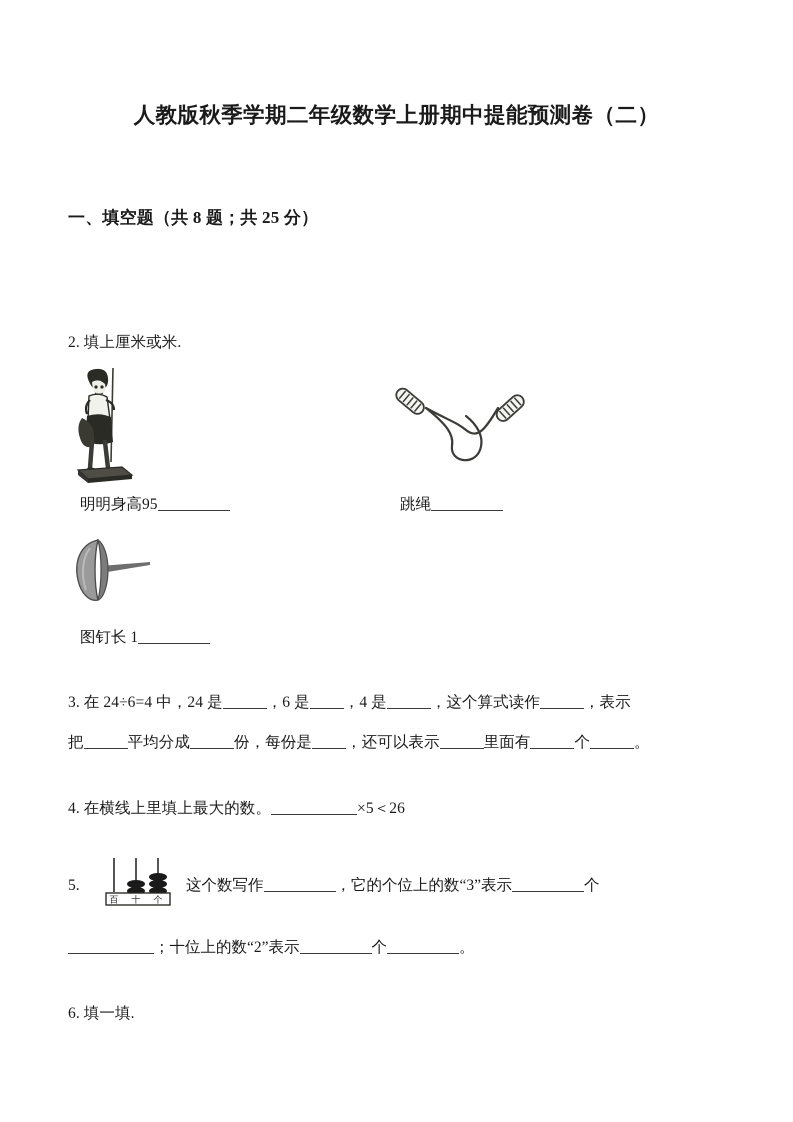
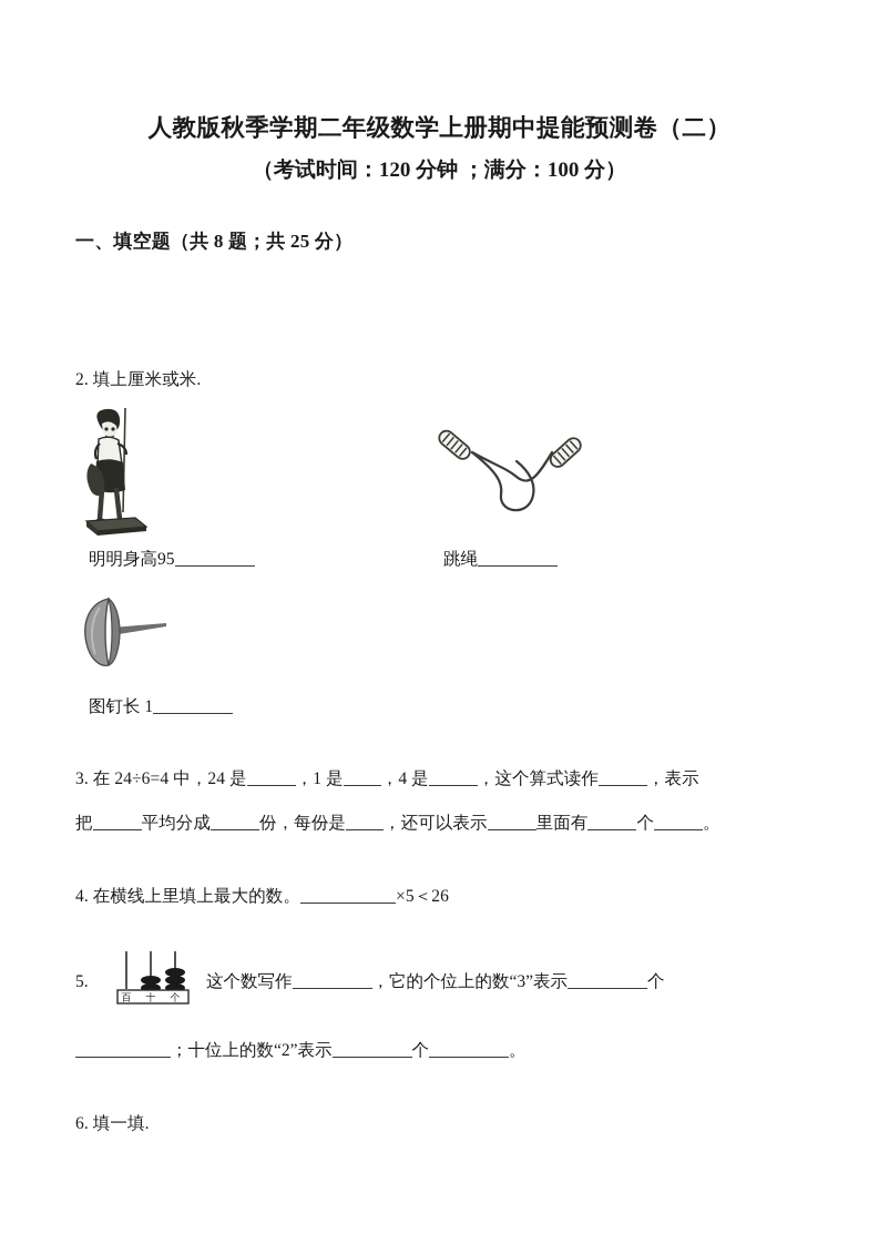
  人教版秋季学期二年级数学上册期中提能预测卷（二）
+ （考试时间：120 分钟 ；满分：100 分）
  一、填空题（共 8 题；共 25 分）
  2. 填上厘米或米.
  明明身高95
  跳绳
  图钉长 1
- 3. 在 24÷6=4 中，24 是 ，6 是 ，4 是 ，这个算式读作 ，表示
+ 3. 在 24÷6=4 中，24 是 ，1 是 ，4 是 ，这个算式读作 ，表示
  把 平均分成 份，每份是 ，还可以表示 里面有 个 。
  4. 在横线上里填上最大的数。 ×5＜26
  百
  十
  个
  5. 这个数写作 ，它的个位上的数“3”表示 个
  ；十位上的数“2”表示 个 。
  6. 填一填.
